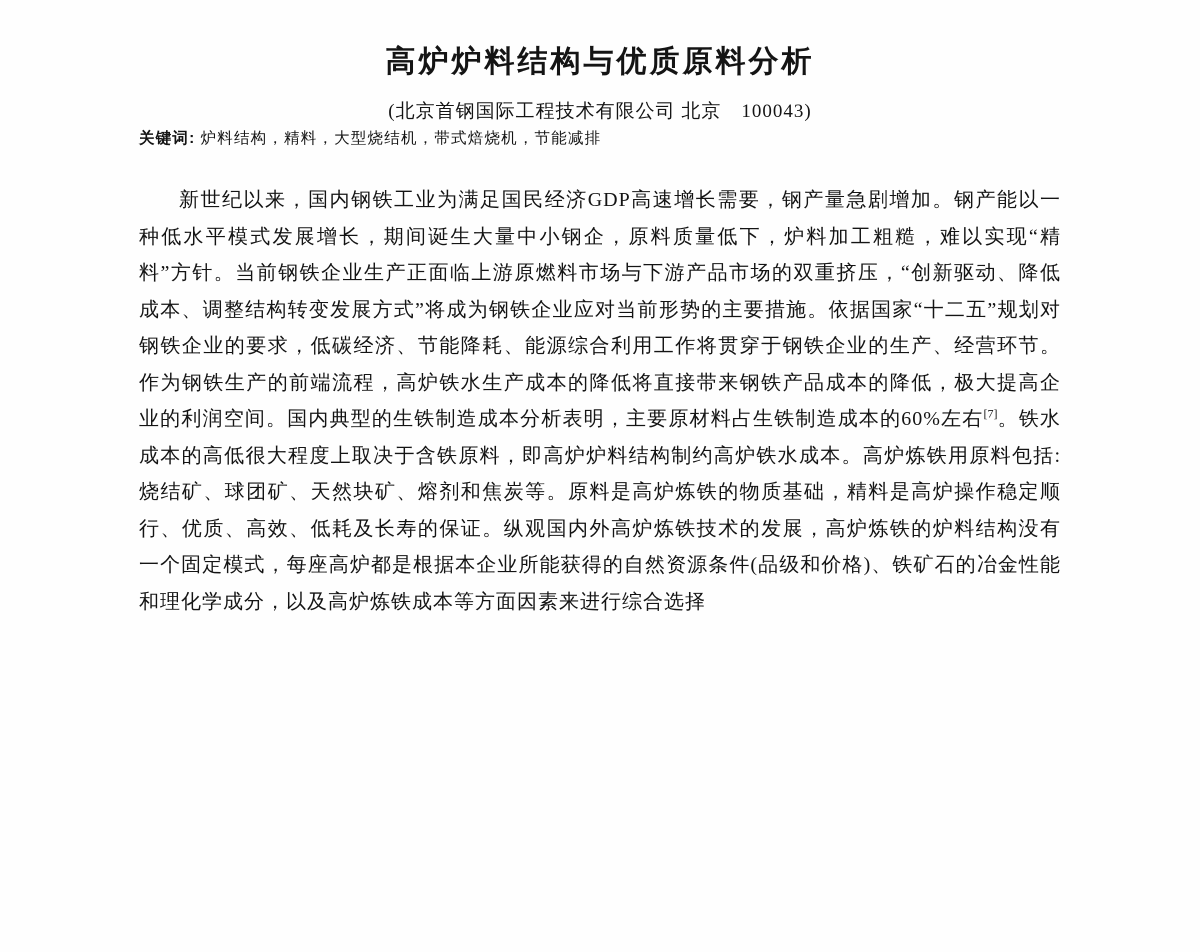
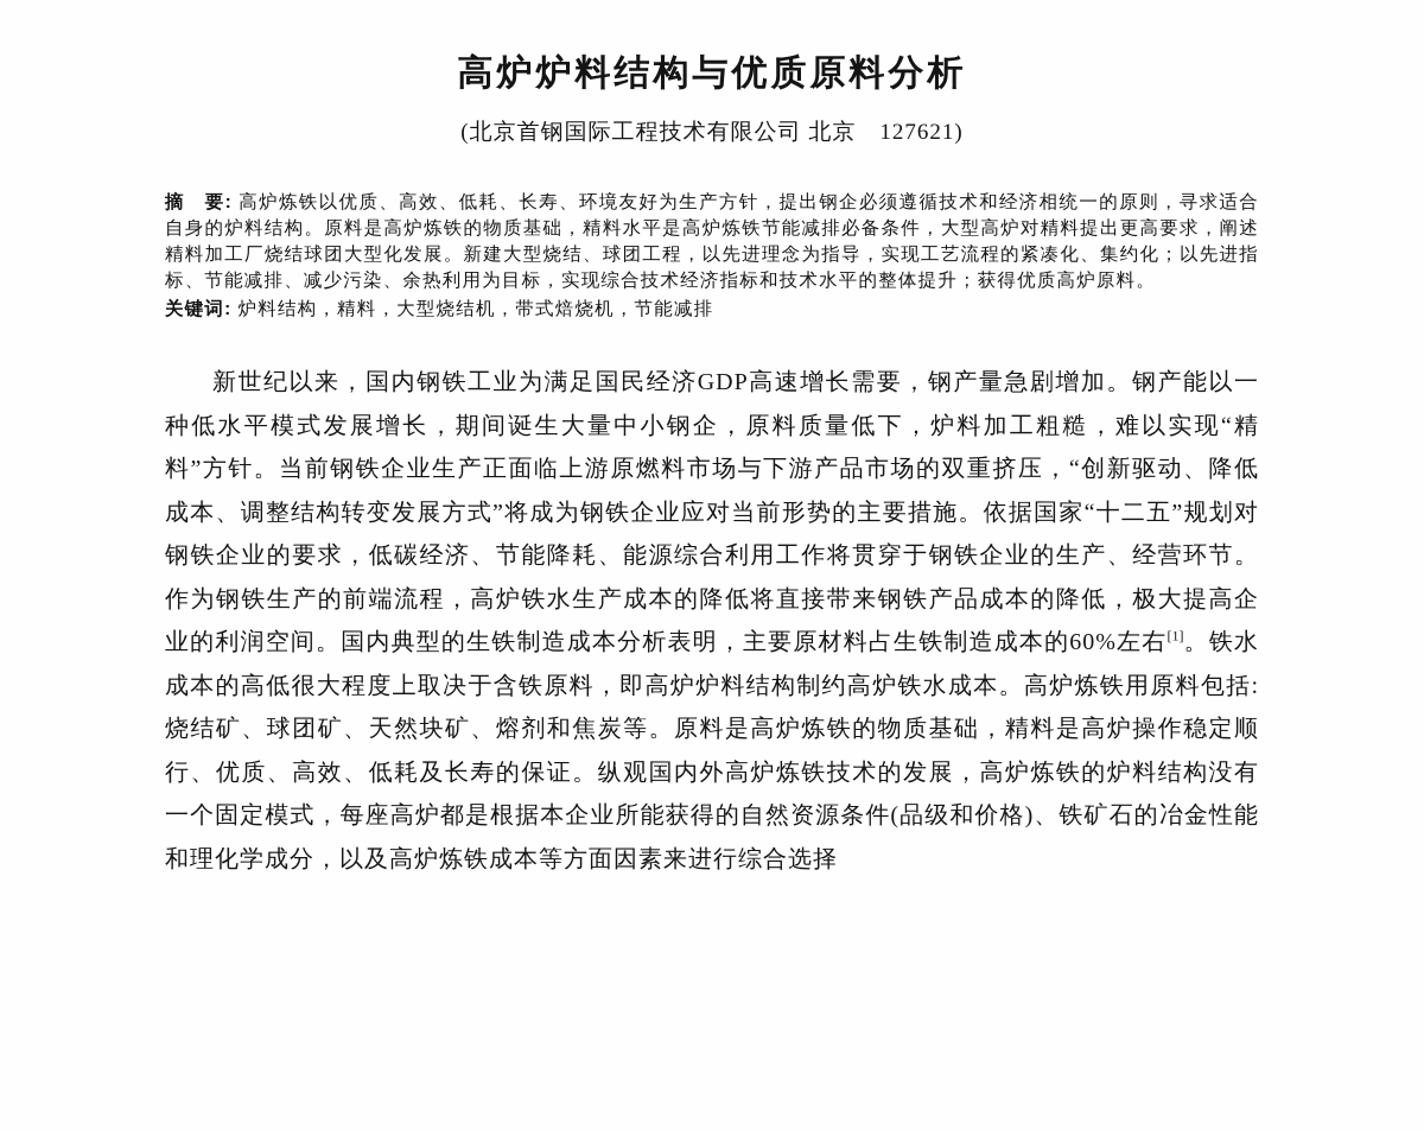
  高炉炉料结构与优质原料分析
- (北京首钢国际工程技术有限公司 北京 100043)
+ (北京首钢国际工程技术有限公司 北京 127621)
+ 摘 要: 高炉炼铁以优质、高效、低耗、长寿、环境友好为生产方针，提出钢企必须遵循技术和经济相统一的原则，寻求适合自身的炉料结构。原料是高炉炼铁的物质基础，精料水平是高炉炼铁节能减排必备条件，大型高炉对精料提出更高要求，阐述精料加工厂烧结球团大型化发展。新建大型烧结、球团工程，以先进理念为指导，实现工艺流程的紧凑化、集约化；以先进指标、节能减排、减少污染、余热利用为目标，实现综合技术经济指标和技术水平的整体提升；获得优质高炉原料。
  关键词: 炉料结构，精料，大型烧结机，带式焙烧机，节能减排
- 新世纪以来，国内钢铁工业为满足国民经济GDP高速增长需要，钢产量急剧增加。钢产能以一种低水平模式发展增长，期间诞生大量中小钢企，原料质量低下，炉料加工粗糙，难以实现“精料”方针。当前钢铁企业生产正面临上游原燃料市场与下游产品市场的双重挤压，“创新驱动、降低成本、调整结构转变发展方式”将成为钢铁企业应对当前形势的主要措施。依据国家“十二五”规划对钢铁企业的要求，低碳经济、节能降耗、能源综合利用工作将贯穿于钢铁企业的生产、经营环节。作为钢铁生产的前端流程，高炉铁水生产成本的降低将直接带来钢铁产品成本的降低，极大提高企业的利润空间。国内典型的生铁制造成本分析表明，主要原材料占生铁制造成本的60%左右[7]。铁水成本的高低很大程度上取决于含铁原料，即高炉炉料结构制约高炉铁水成本。高炉炼铁用原料包括: 烧结矿、球团矿、天然块矿、熔剂和焦炭等。原料是高炉炼铁的物质基础，精料是高炉操作稳定顺行、优质、高效、低耗及长寿的保证。纵观国内外高炉炼铁技术的发展，高炉炼铁的炉料结构没有一个固定模式，每座高炉都是根据本企业所能获得的自然资源条件(品级和价格)、铁矿石的冶金性能和理化学成分，以及高炉炼铁成本等方面因素来进行综合选择
+ 新世纪以来，国内钢铁工业为满足国民经济GDP高速增长需要，钢产量急剧增加。钢产能以一种低水平模式发展增长，期间诞生大量中小钢企，原料质量低下，炉料加工粗糙，难以实现“精料”方针。当前钢铁企业生产正面临上游原燃料市场与下游产品市场的双重挤压，“创新驱动、降低成本、调整结构转变发展方式”将成为钢铁企业应对当前形势的主要措施。依据国家“十二五”规划对钢铁企业的要求，低碳经济、节能降耗、能源综合利用工作将贯穿于钢铁企业的生产、经营环节。作为钢铁生产的前端流程，高炉铁水生产成本的降低将直接带来钢铁产品成本的降低，极大提高企业的利润空间。国内典型的生铁制造成本分析表明，主要原材料占生铁制造成本的60%左右[1]。铁水成本的高低很大程度上取决于含铁原料，即高炉炉料结构制约高炉铁水成本。高炉炼铁用原料包括: 烧结矿、球团矿、天然块矿、熔剂和焦炭等。原料是高炉炼铁的物质基础，精料是高炉操作稳定顺行、优质、高效、低耗及长寿的保证。纵观国内外高炉炼铁技术的发展，高炉炼铁的炉料结构没有一个固定模式，每座高炉都是根据本企业所能获得的自然资源条件(品级和价格)、铁矿石的冶金性能和理化学成分，以及高炉炼铁成本等方面因素来进行综合选择
